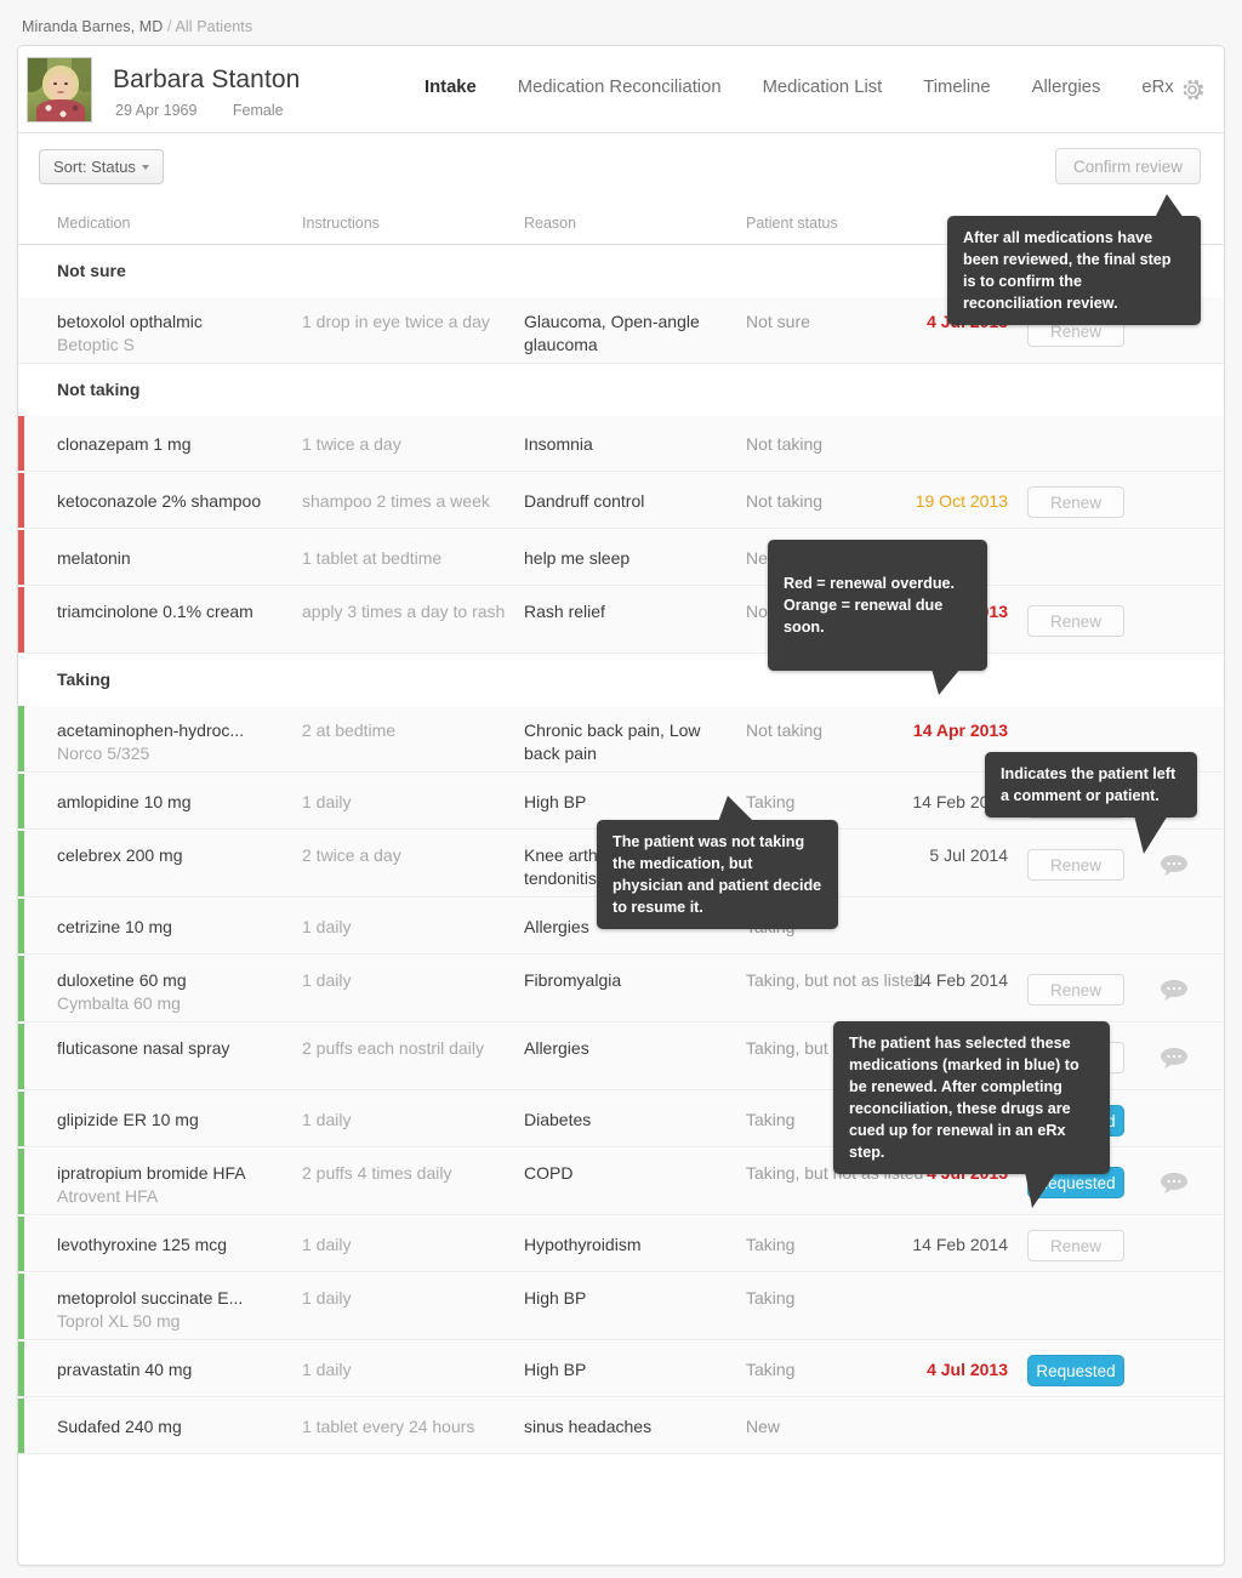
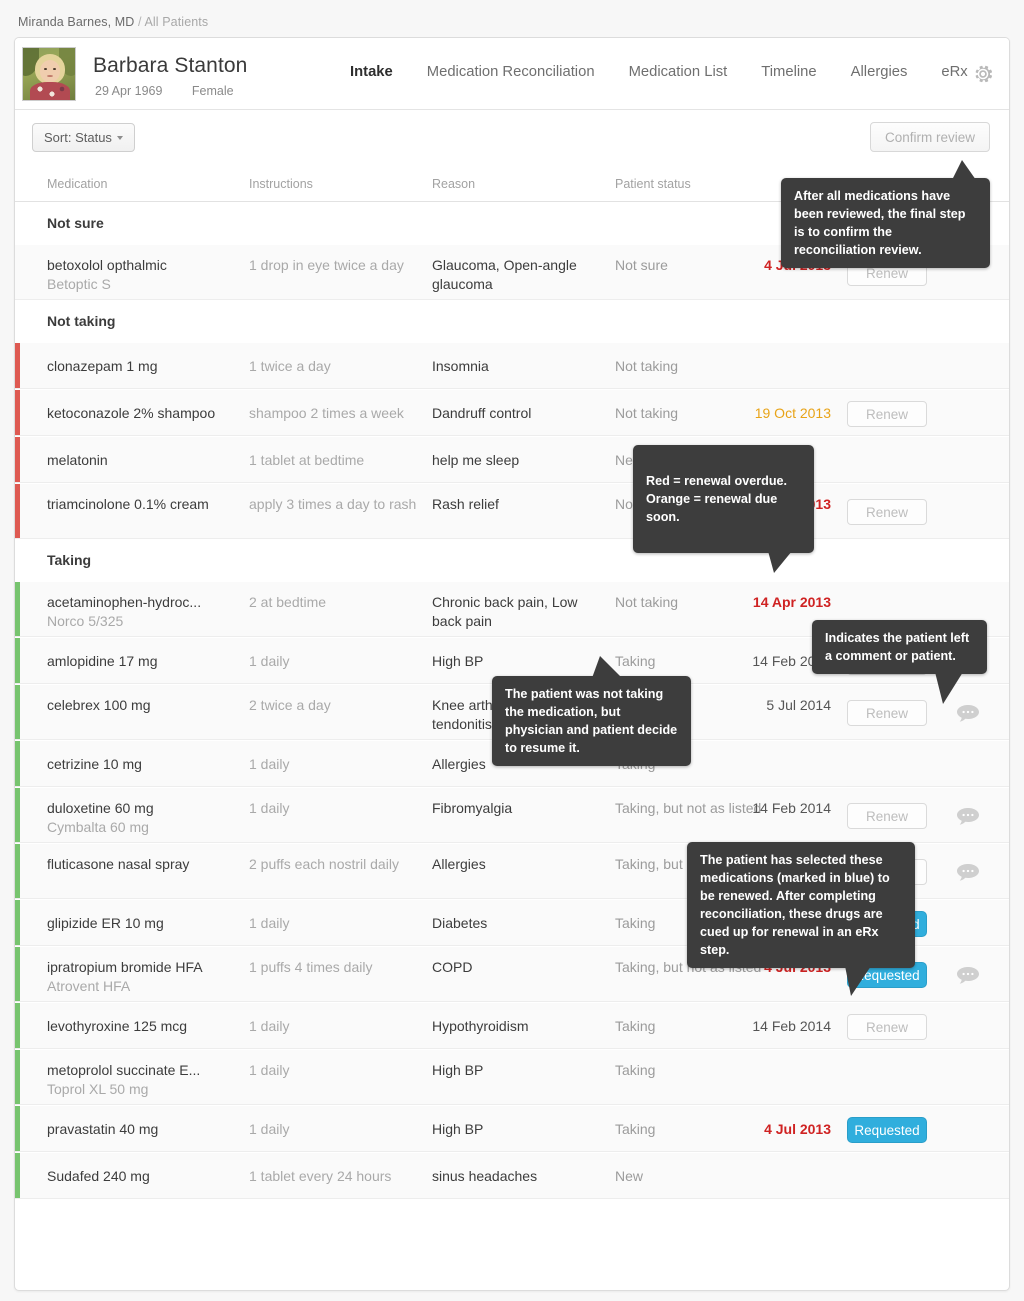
  Miranda Barnes, MD / All Patients
  Barbara Stanton
  29 Apr 1969 Female
  Intake
  Medication Reconciliation
  Medication List
  Timeline
  Allergies
  eRx
  Sort: Status
  Confirm review
  Medication
  Instructions
  Reason
  Patient status
  Not sure
  betoxolol opthalmic
  Betoptic S
  1 drop in eye twice a day
  Glaucoma, Open-angle glaucoma
  Not sure
  Renew
  Not taking
  clonazepam 1 mg
  1 twice a day
  Insomnia
  Not taking
  ketoconazole 2% shampoo
  shampoo 2 times a week
  Dandruff control
  Not taking
  19 Oct 2013
  Renew
  melatonin
  1 tablet at bedtime
  help me sleep
  triamcinolone 0.1% cream
  apply 3 times a day to rash
  Rash relief
  Renew
  Taking
  acetaminophen-hydroc...
  Norco 5/325
  2 at bedtime
  Chronic back pain, Low back pain
  Not taking
  14 Apr 2013
- amlopidine 10 mg
+ amlopidine 17 mg
  1 daily
  High BP
  Taking
- celebrex 200 mg
+ celebrex 100 mg
  2 twice a day
  5 Jul 2014
  Renew
  cetrizine 10 mg
  1 daily
  Allergies
  duloxetine 60 mg
  Cymbalta 60 mg
  1 daily
  Fibromyalgia
  Taking, but not as listed
  14 Feb 2014
  Renew
  fluticasone nasal spray
  2 puffs each nostril daily
  Allergies
  glipizide ER 10 mg
  1 daily
  Diabetes
  Taking
  ipratropium bromide HFA
  Atrovent HFA
- 2 puffs 4 times daily
+ 1 puffs 4 times daily
  COPD
  Requested
  levothyroxine 125 mcg
  1 daily
  Hypothyroidism
  Taking
  14 Feb 2014
  Renew
  metoprolol succinate E...
  Toprol XL 50 mg
  1 daily
  High BP
  Taking
  pravastatin 40 mg
  1 daily
  High BP
  Taking
  4 Jul 2013
  Requested
  Sudafed 240 mg
  1 tablet every 24 hours
  sinus headaches
  New
  After all medications have been reviewed, the final step is to confirm the reconciliation review.
  Red = renewal overdue.
  Orange = renewal due soon.
  The patient was not taking the medication, but physician and patient decide to resume it.
  Indicates the patient left a comment or patient.
  The patient has selected these medications (marked in blue) to be renewed. After completing reconciliation, these drugs are cued up for renewal in an eRx step.
